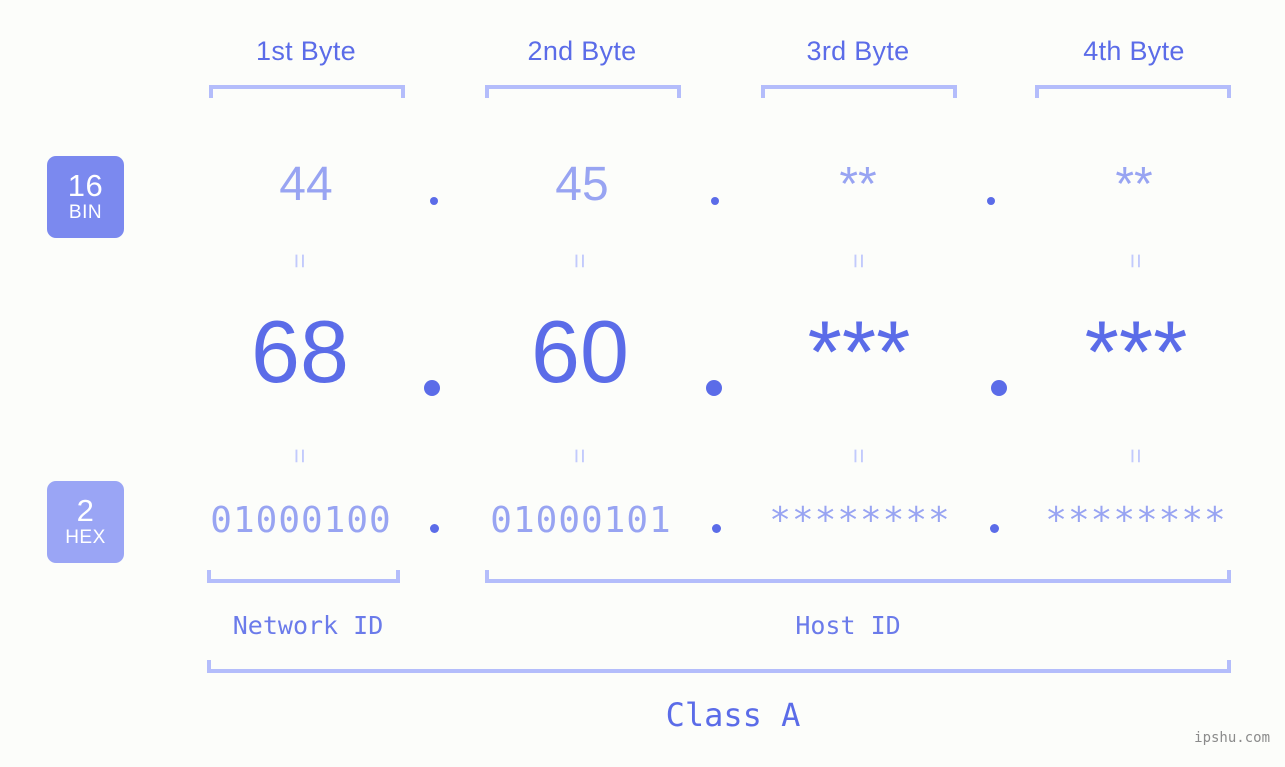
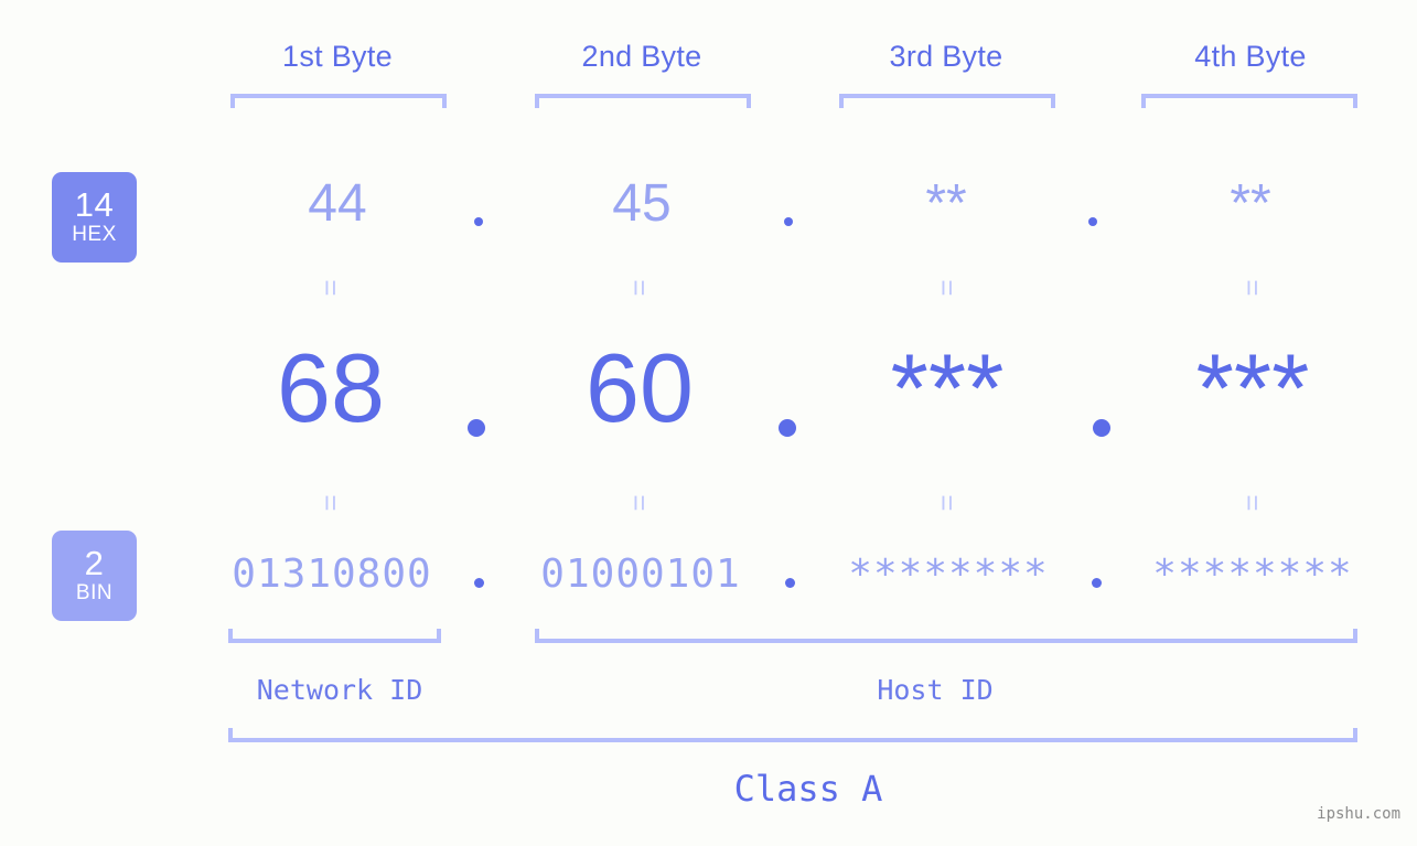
  1st Byte
  2nd Byte
  3rd Byte
  4th Byte
- 16
+ 14
- BIN
+ HEX
  2
- HEX
+ BIN
  44
  45
  **
  **
  68
  60
  ***
  ***
- 01000100
+ 01310800
  01000101
  ********
  ********
  Network ID
  Host ID
  Class A
  ipshu.com
